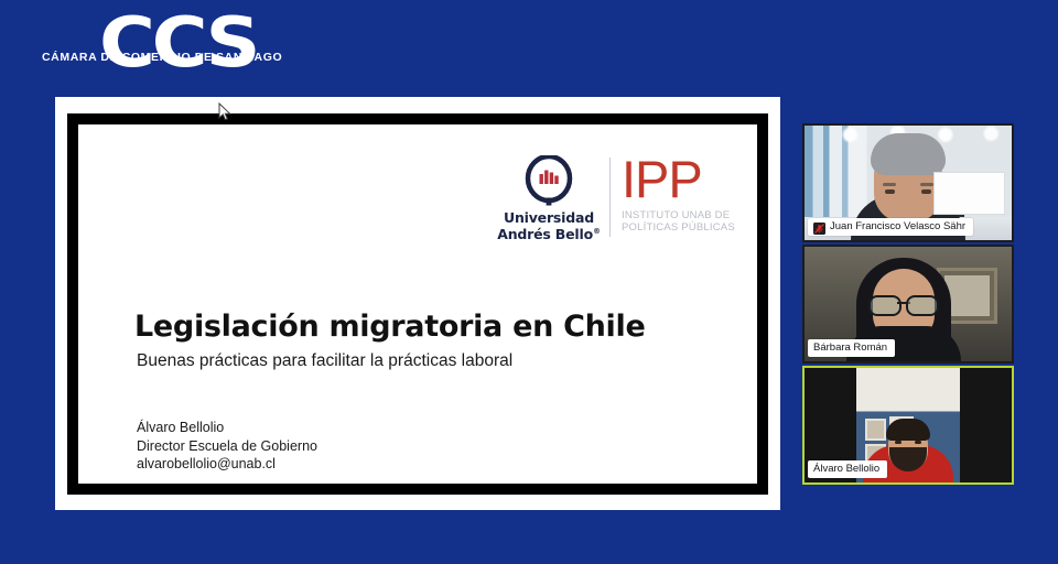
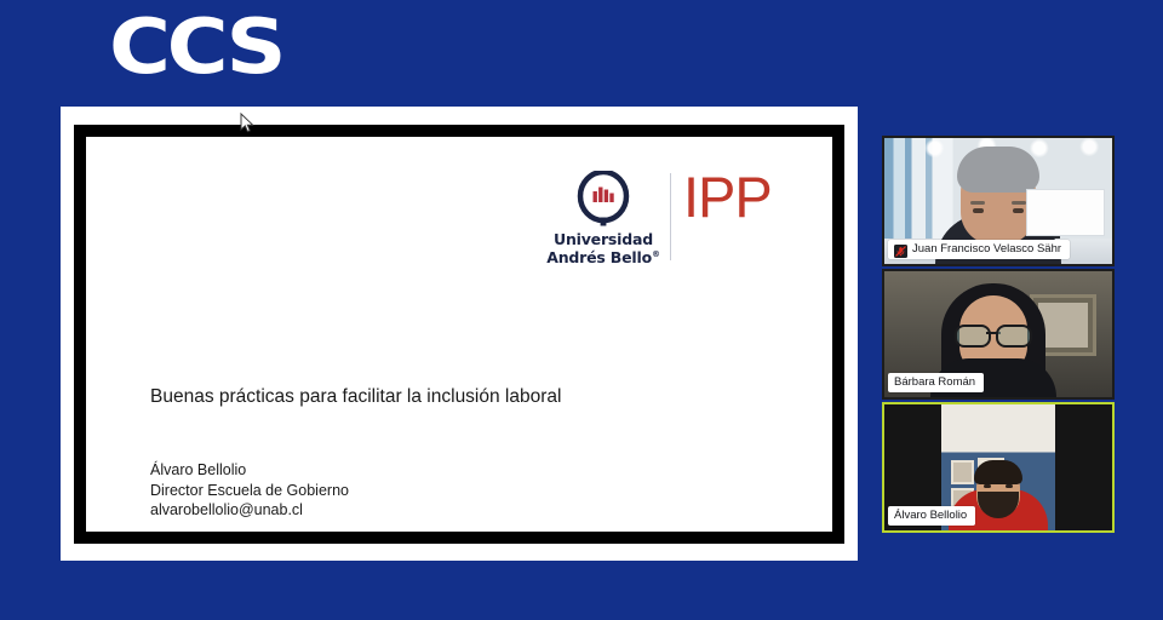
  CCS
- CÁMARA DE COMERCIO DE SANTIAGO
  Universidad
  Andrés Bello®
  IPP
- INSTITUTO UNAB DE
- POLÍTICAS PÚBLICAS
- Legislación migratoria en Chile
- Buenas prácticas para facilitar la prácticas laboral
+ Buenas prácticas para facilitar la inclusión laboral
  Álvaro Bellolio
  Director Escuela de Gobierno
  alvarobellolio@unab.cl
  Juan Francisco Velasco Sähr
  Bárbara Román
  Álvaro Bellolio
